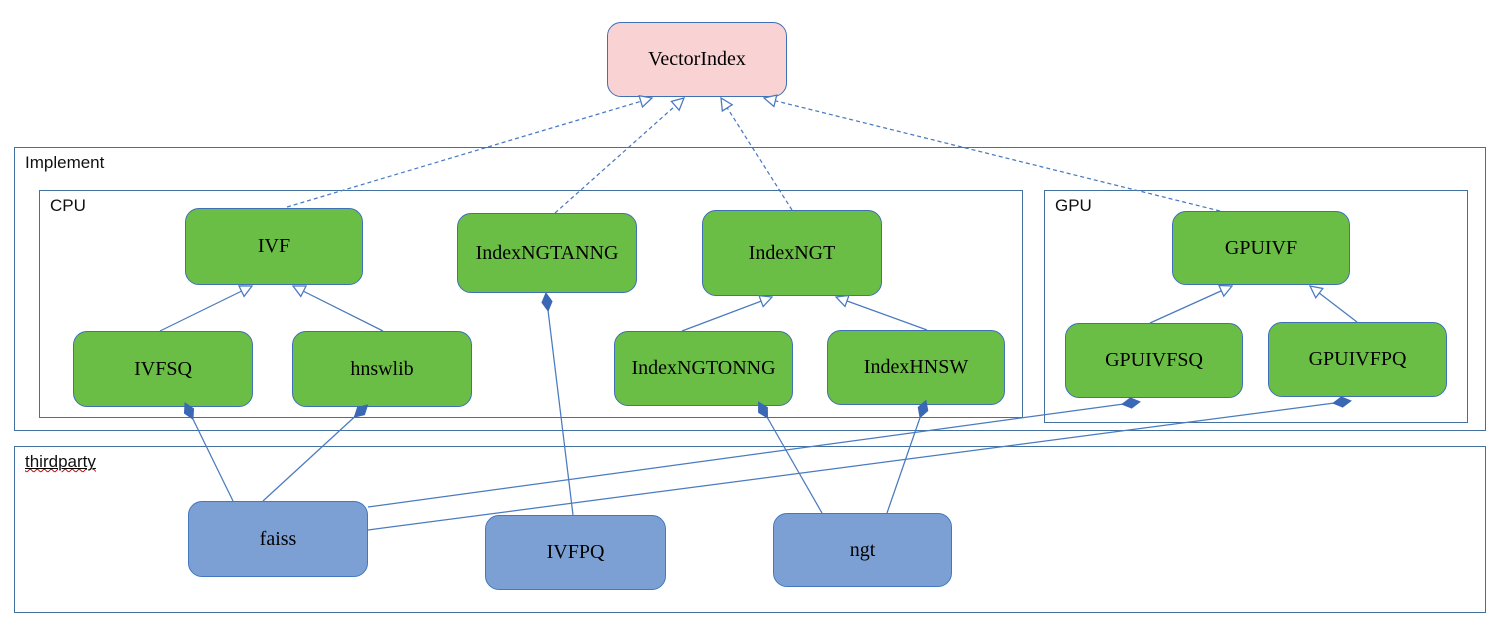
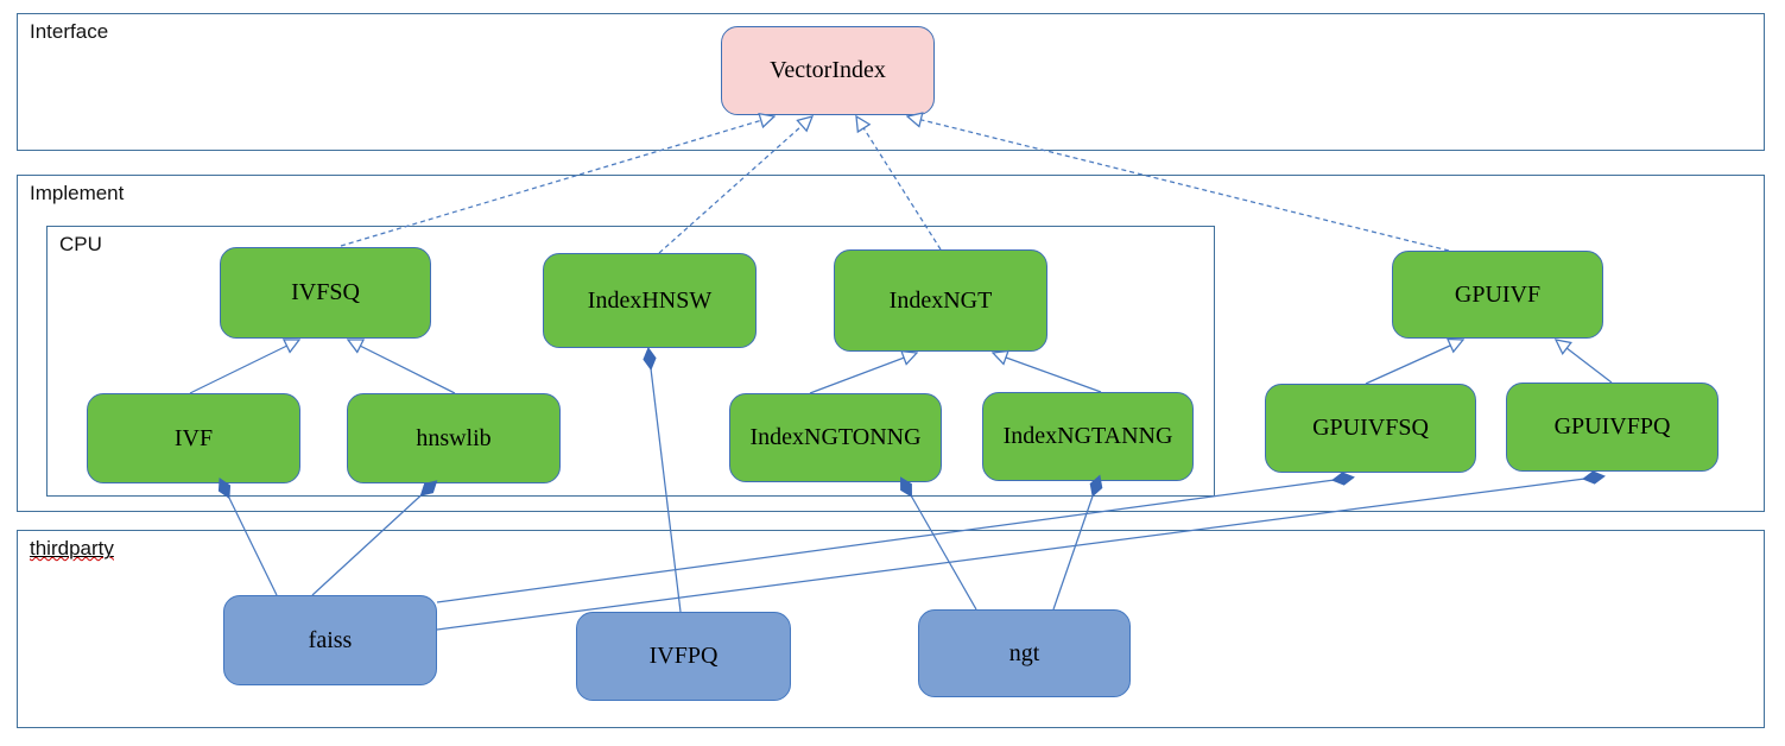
+ Interface
  Implement
  CPU
- GPU
  thirdparty
  VectorIndex
- IVF
+ IVFSQ
- IndexNGTANNG
+ IndexHNSW
  IndexNGT
- IVFSQ
+ IVF
  hnswlib
  IndexNGTONNG
- IndexHNSW
+ IndexNGTANNG
  GPUIVF
  GPUIVFSQ
  GPUIVFPQ
  faiss
  IVFPQ
  ngt
